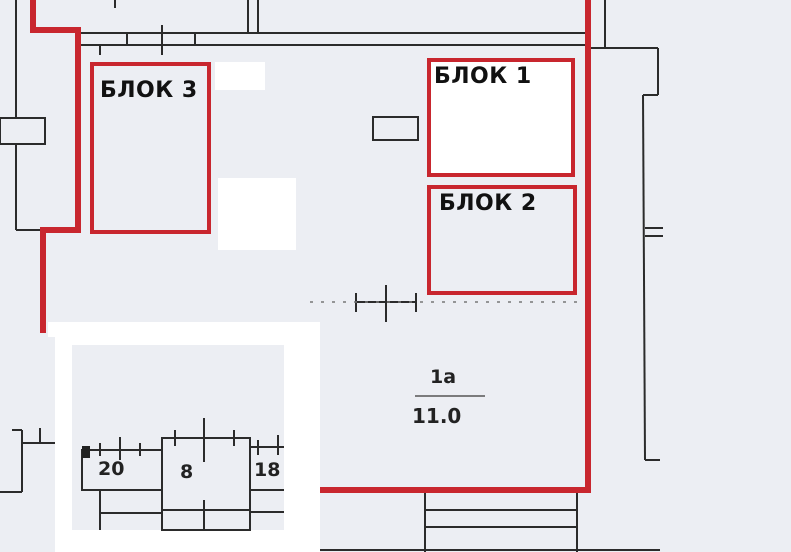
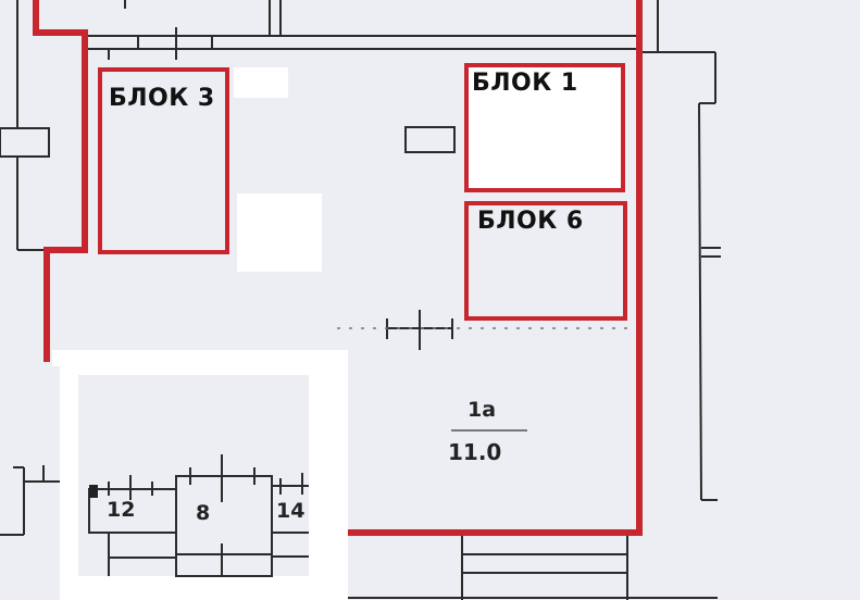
  БЛОК 3
  БЛОК 1
- БЛОК 2
+ БЛОК 6
  1а
  11.0
- 20
+ 12
  8
- 18
+ 14
